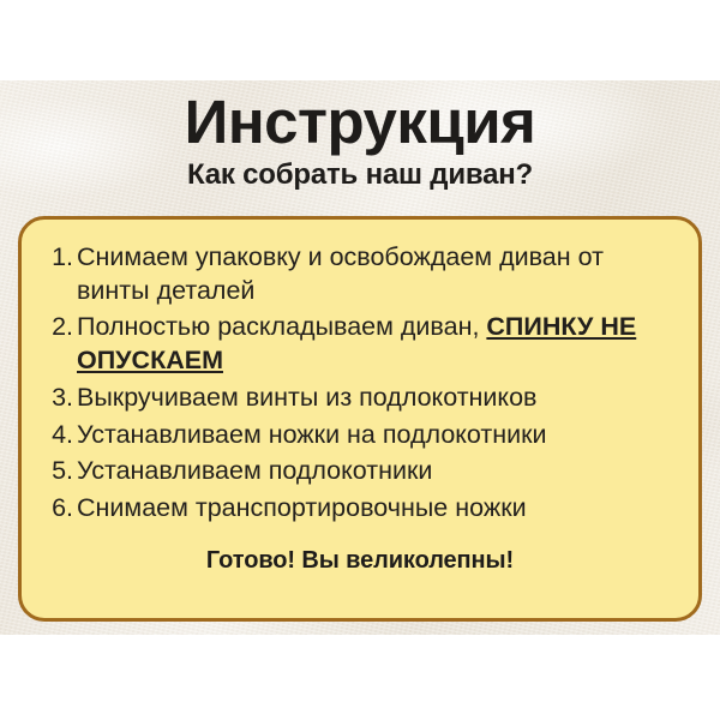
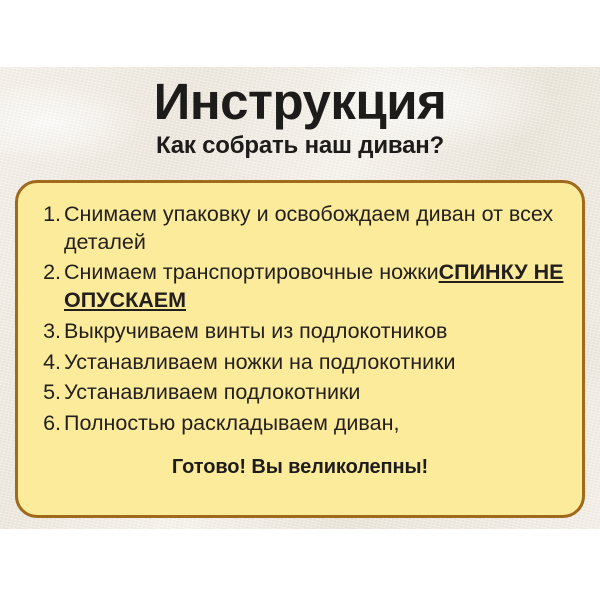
  Инструкция
  Как собрать наш диван?
  1.
- Снимаем упаковку и освобождаем диван от винты деталей
+ Снимаем упаковку и освобождаем диван от всех деталей
  2.
- Полностью раскладываем диван, СПИНКУ НЕ ОПУСКАЕМ
+ Снимаем транспортировочные ножкиСПИНКУ НЕ ОПУСКАЕМ
  3.
  Выкручиваем винты из подлокотников
  4.
  Устанавливаем ножки на подлокотники
  5.
  Устанавливаем подлокотники
  6.
- Снимаем транспортировочные ножки
+ Полностью раскладываем диван,
  Готово! Вы великолепны!
